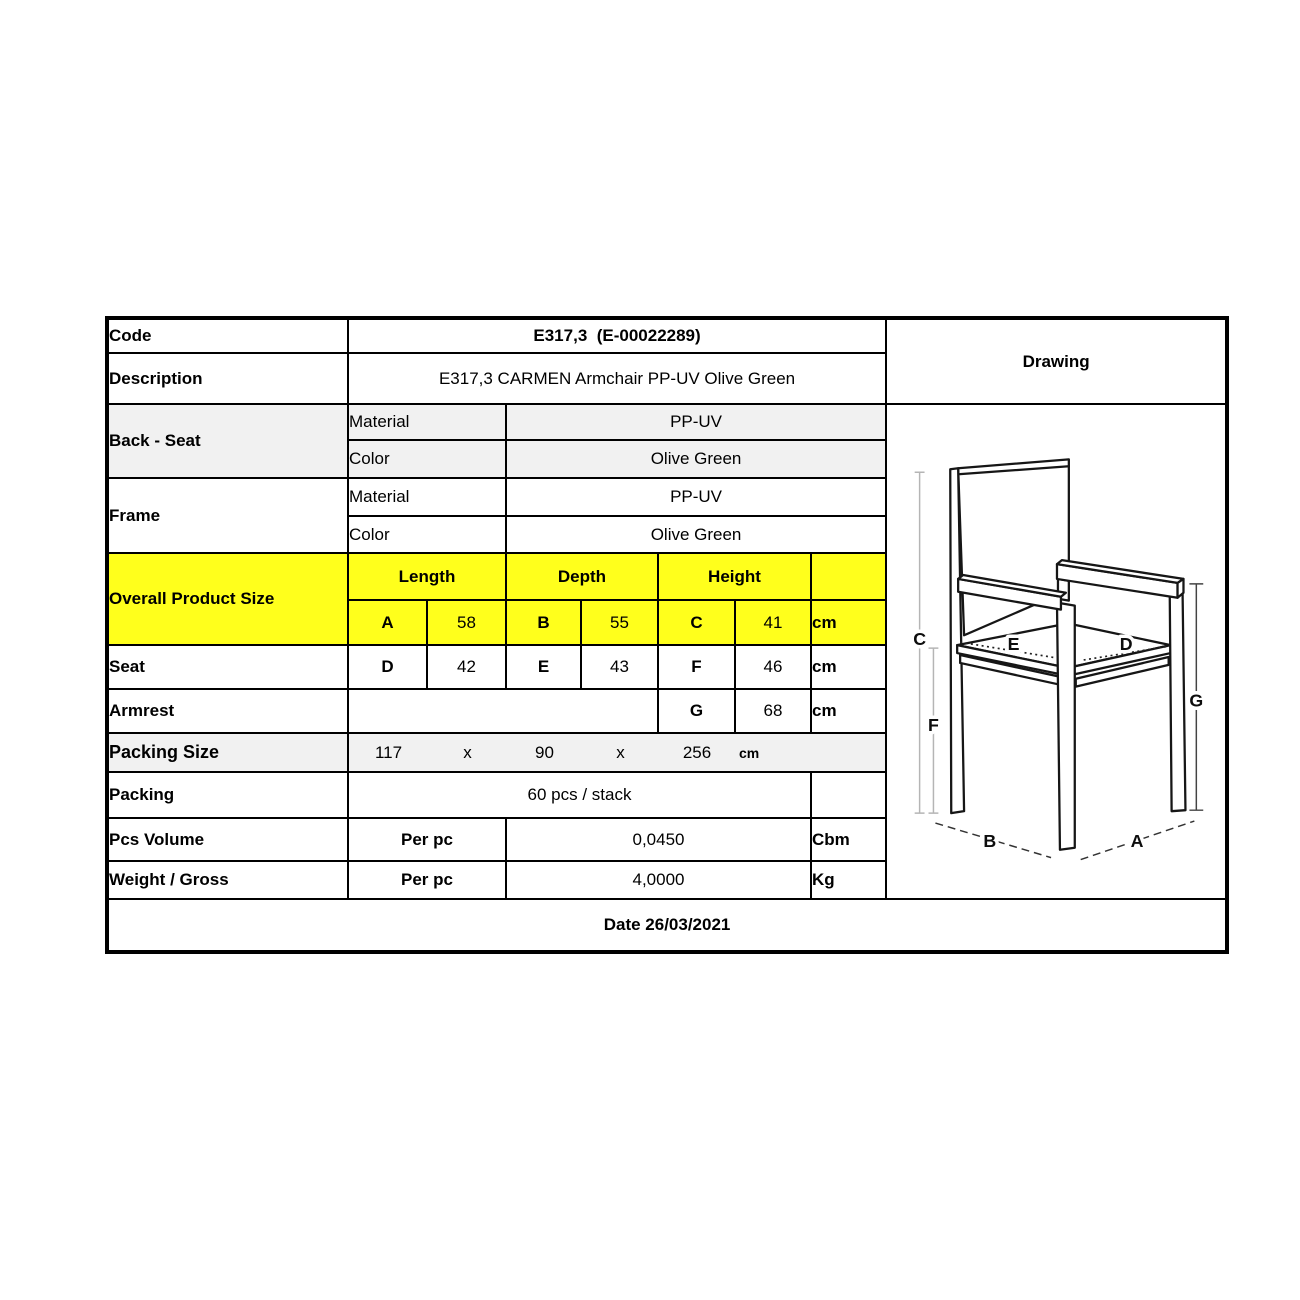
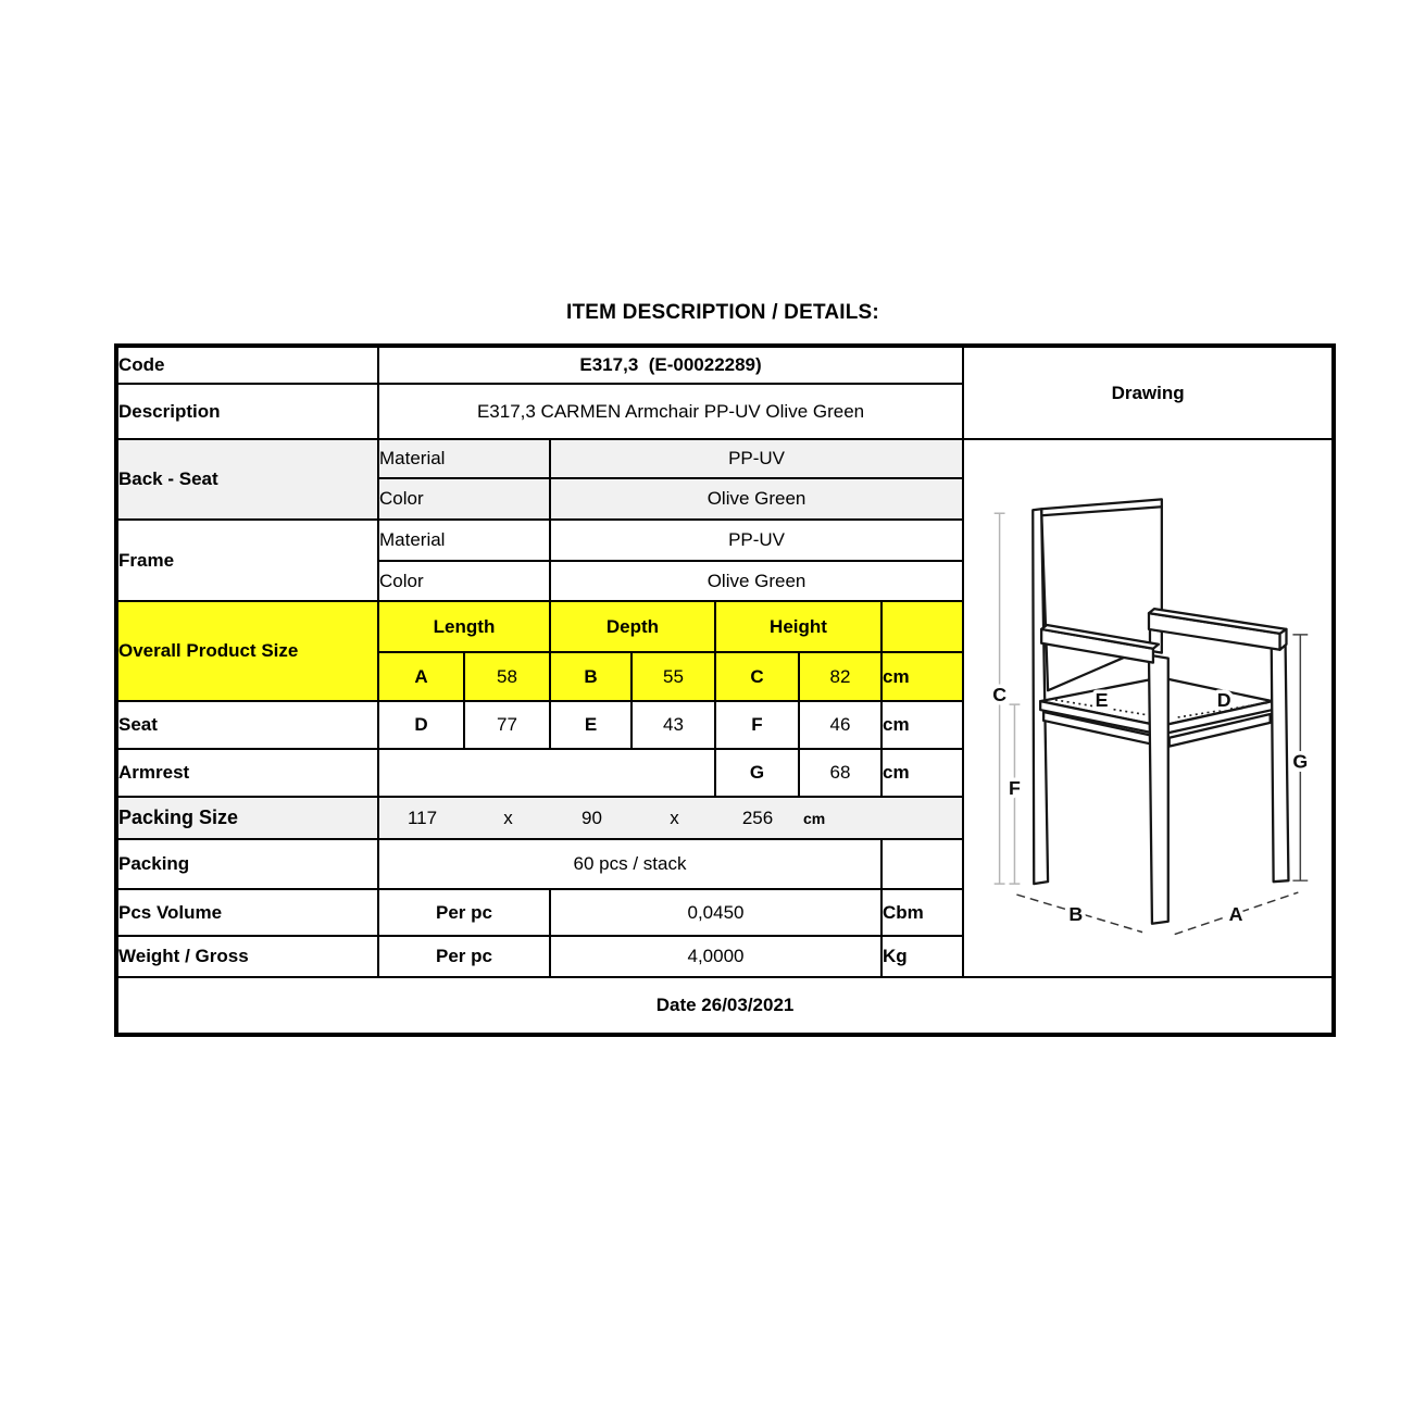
+ ITEM DESCRIPTION / DETAILS:
  Code	E317,3 (E-00022289)	Drawing
  Description	E317,3 CARMEN Armchair PP-UV Olive Green
  Back - Seat	Material	PP-UV	C F G E D B A
  Color	Olive Green
  Frame	Material	PP-UV
  Color	Olive Green
  Overall Product Size	Length	Depth	Height
- A	58	B	55	C	41	cm
+ A	58	B	55	C	82	cm
- Seat	D	42	E	43	F	46	cm
+ Seat	D	77	E	43	F	46	cm
  Armrest		G	68	cm
  Packing Size	117 x 90 x 256 cm
  Packing	60 pcs / stack
  Pcs Volume	Per pc	0,0450	Cbm
  Weight / Gross	Per pc	4,0000	Kg
  Date 26/03/2021
